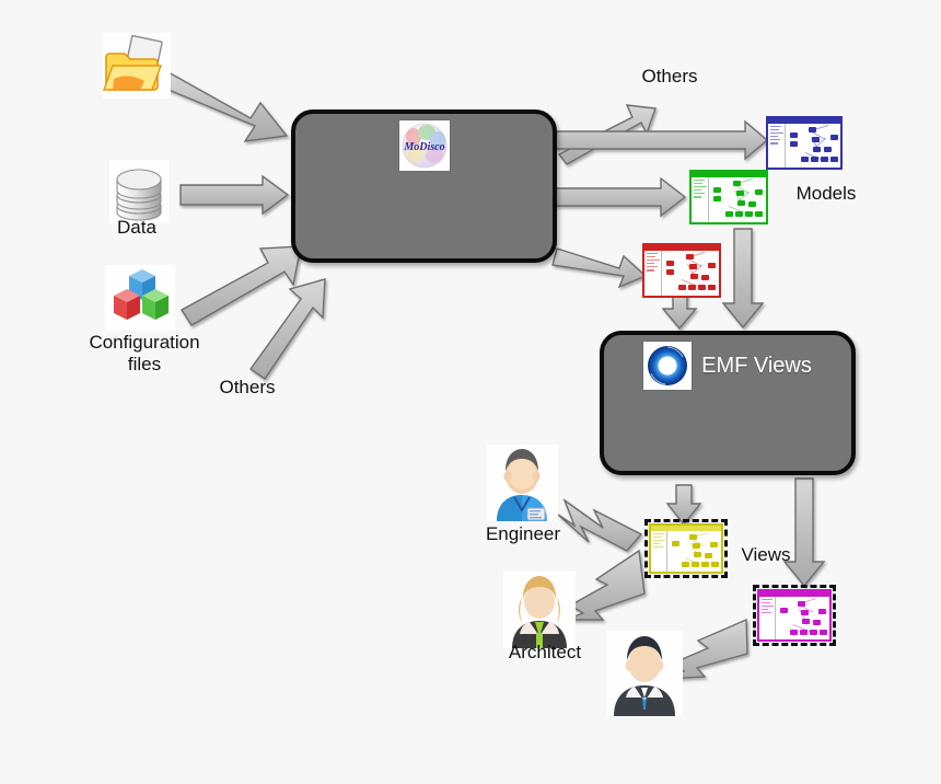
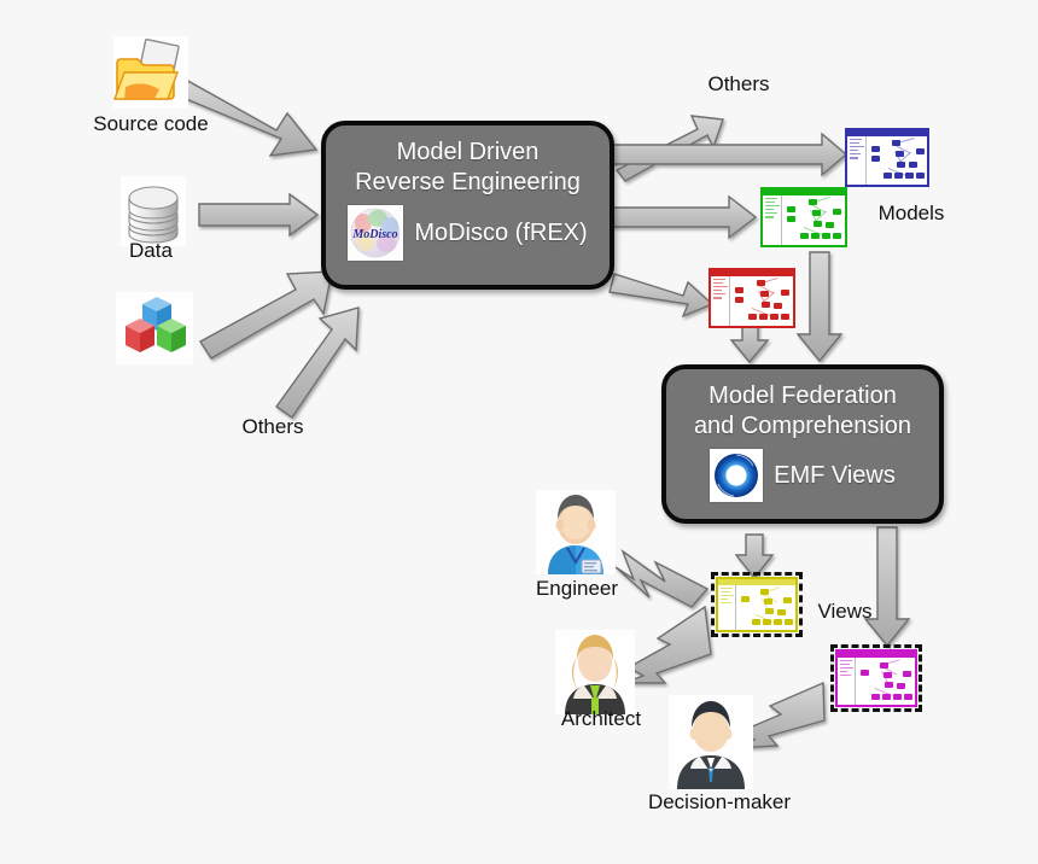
+ Source code
  Data
- Configuration
- files
  Others
+ Model Driven
+ Reverse Engineering
  MoDisco
+ MoDisco (fREX)
+ Model Federation
+ and Comprehension
  EMF Views
  Others
  Models
  Views
  Engineer
  Architect
+ Decision-maker
